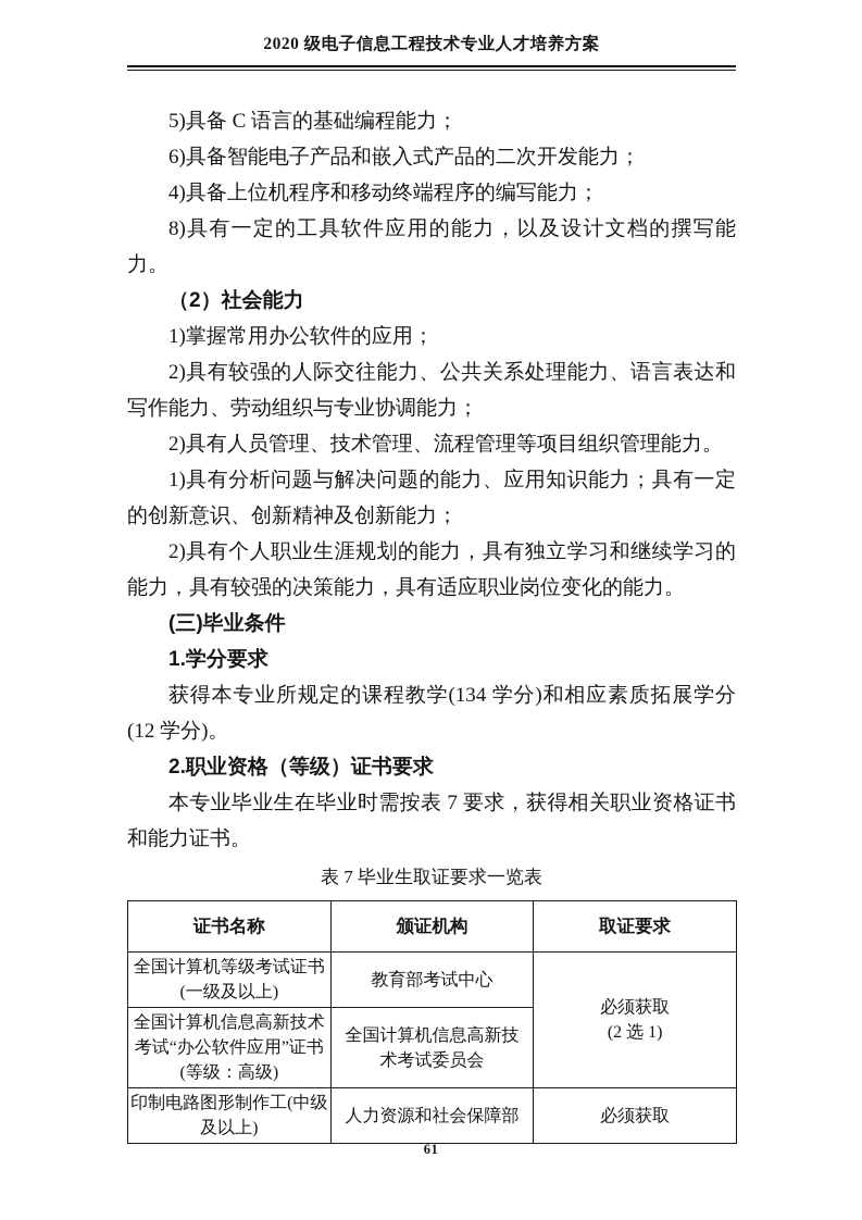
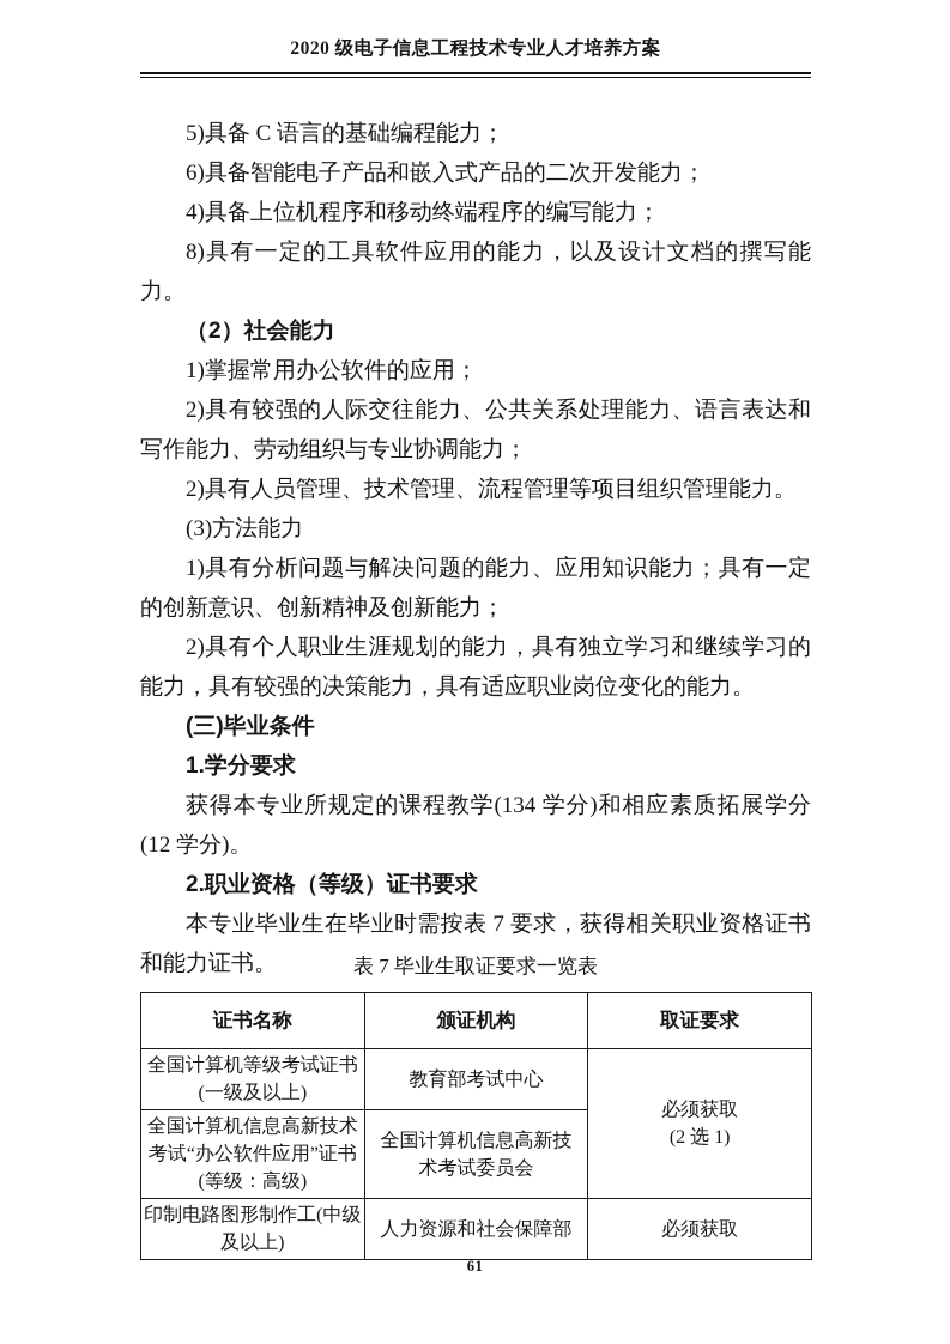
  2020 级电子信息工程技术专业人才培养方案
  5)具备 C 语言的基础编程能力；
  6)具备智能电子产品和嵌入式产品的二次开发能力；
  4)具备上位机程序和移动终端程序的编写能力；
  8)具有一定的工具软件应用的能力，以及设计文档的撰写能力。
  （2）社会能力
  1)掌握常用办公软件的应用；
  2)具有较强的人际交往能力、公共关系处理能力、语言表达和写作能力、劳动组织与专业协调能力；
  2)具有人员管理、技术管理、流程管理等项目组织管理能力。
+ (3)方法能力
  1)具有分析问题与解决问题的能力、应用知识能力；具有一定的创新意识、创新精神及创新能力；
  2)具有个人职业生涯规划的能力，具有独立学习和继续学习的能力，具有较强的决策能力，具有适应职业岗位变化的能力。
  (三)毕业条件
  1.学分要求
  获得本专业所规定的课程教学(134 学分)和相应素质拓展学分(12 学分)。
  2.职业资格（等级）证书要求
  本专业毕业生在毕业时需按表 7 要求，获得相关职业资格证书和能力证书。
  表 7 毕业生取证要求一览表
  证书名称	颁证机构	取证要求
  全国计算机等级考试证书(一级及以上)	教育部考试中心	必须获取 (2 选 1)
  全国计算机信息高新技术考试“办公软件应用”证书(等级：高级)	全国计算机信息高新技术考试委员会
  印制电路图形制作工(中级及以上)	人力资源和社会保障部	必须获取
  61
